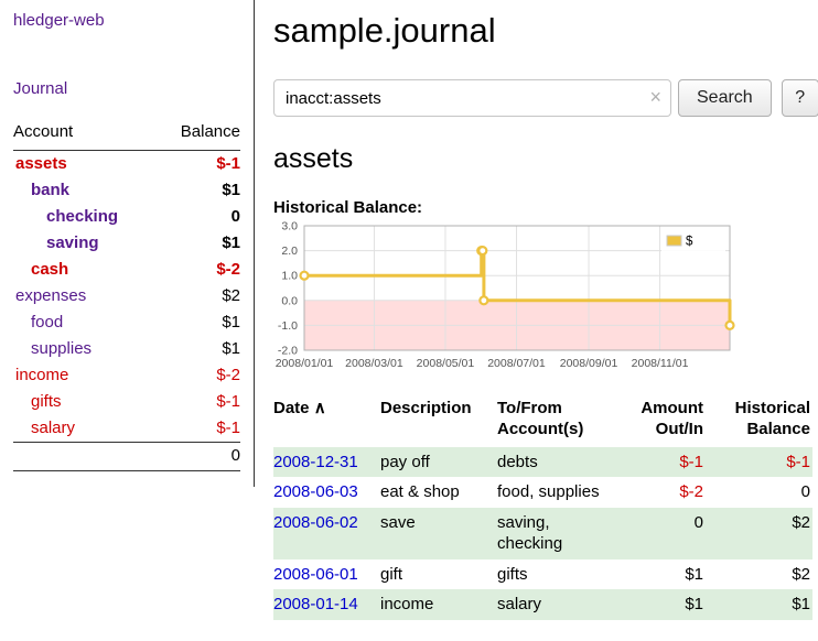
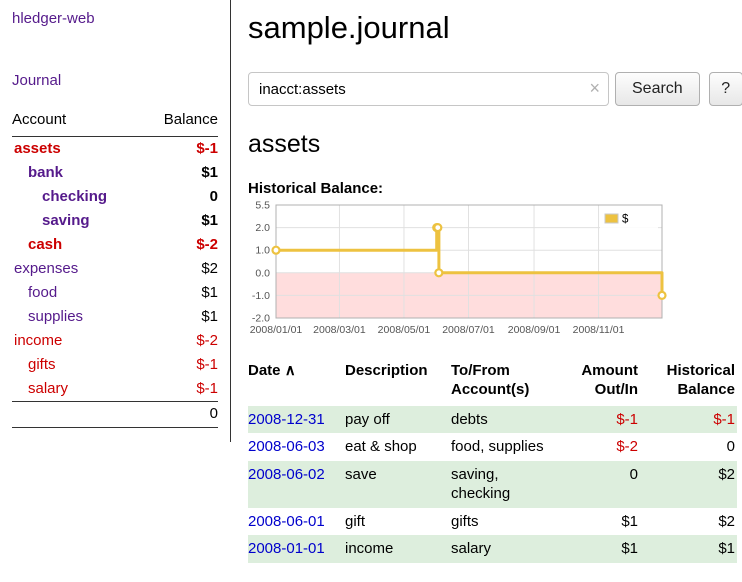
  hledger-web
  Journal
  Account	Balance
  assets	$-1
  bank	$1
  checking	0
  saving	$1
  cash	$-2
  expenses	$2
  food	$1
  supplies	$1
  income	$-2
  gifts	$-1
  salary	$-1
  	0
  sample.journal
  inacct:assets
  ×
  Search
  ?
  assets
  Historical Balance:
- 3.0
+ 5.5
  2.0
  1.0
  0.0
  -1.0
  -2.0
  2008/01/01
  2008/03/01
  2008/05/01
  2008/07/01
  2008/09/01
  2008/11/01
  $
  Date ∧	Description	To/From Account(s)	Amount Out/In	Historical Balance
  2008-12-31	pay off	debts	$-1	$-1
  2008-06-03	eat & shop	food, supplies	$-2	0
  2008-06-02	save	saving, checking	0	$2
  2008-06-01	gift	gifts	$1	$2
- 2008-01-14	income	salary	$1	$1
+ 2008-01-01	income	salary	$1	$1
